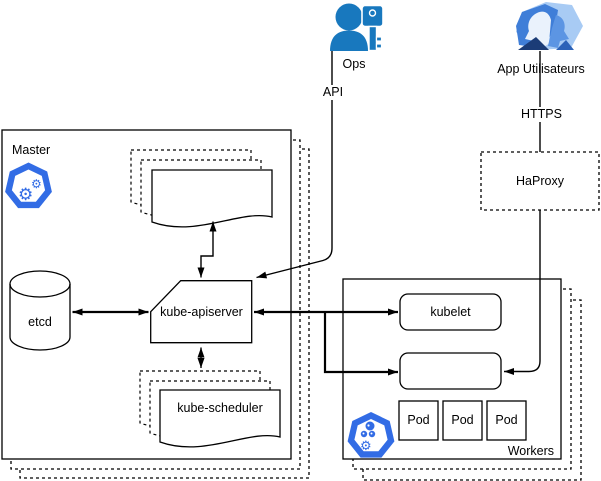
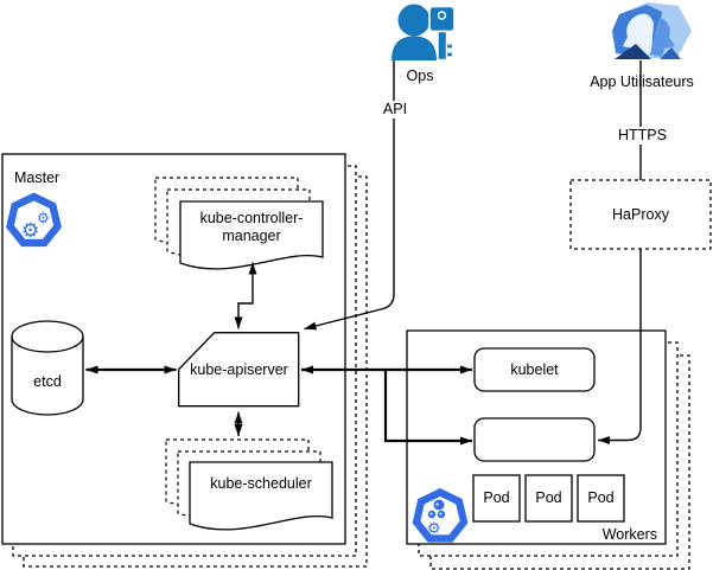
  ⚙
  ⚙
  ⚙
  Master
  etcd
+ kube-controller-manager
  kube-apiserver
  kube-scheduler
  kubelet
  Pod
  Pod
  Pod
  Workers
  HaProxy
  Ops
  API
  App Utilisateurs
  HTTPS
